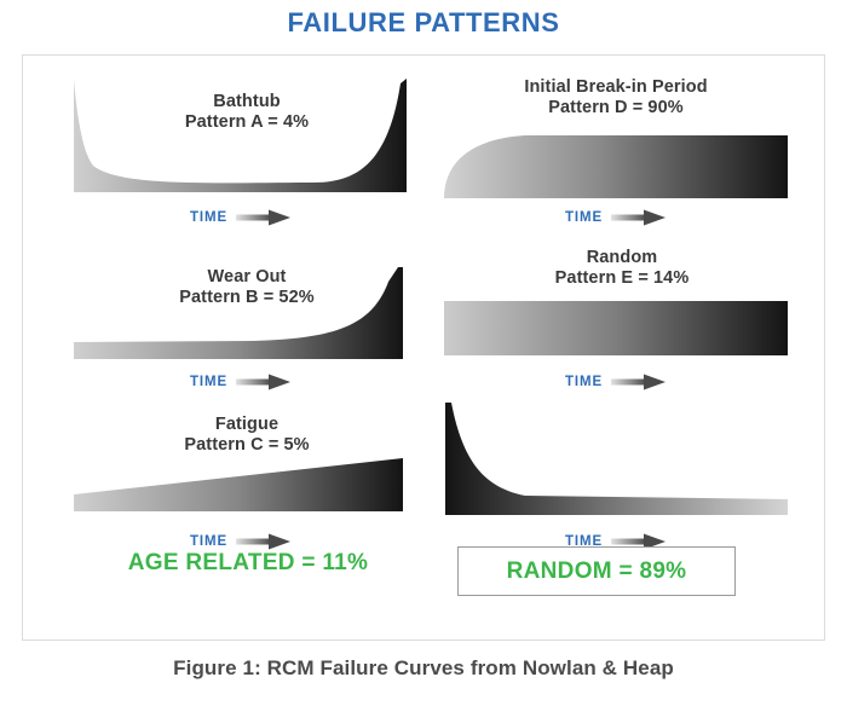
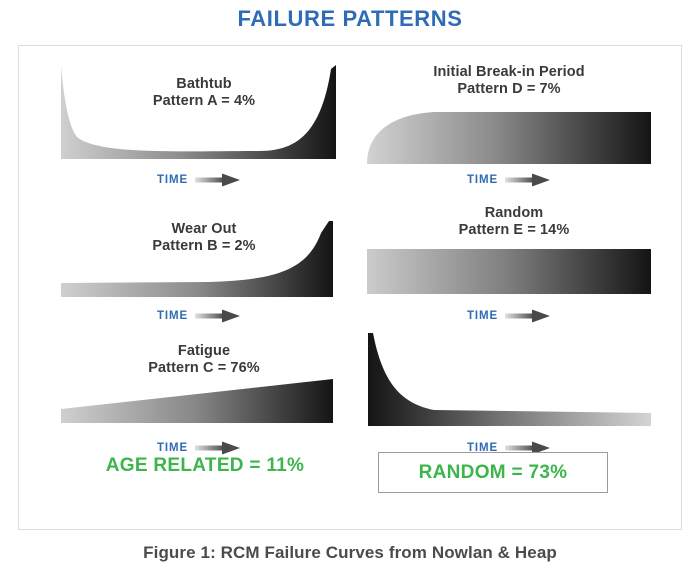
  FAILURE PATTERNS
  Bathtub
  Pattern A = 4%
  TIME
  Initial Break-in Period
- Pattern D = 90%
+ Pattern D = 7%
  TIME
  Wear Out
- Pattern B = 52%
+ Pattern B = 2%
  TIME
  Random
  Pattern E = 14%
  TIME
  Fatigue
- Pattern C = 5%
+ Pattern C = 76%
  TIME
  TIME
  AGE RELATED = 11%
- RANDOM = 89%
+ RANDOM = 73%
  Figure 1: RCM Failure Curves from Nowlan & Heap
